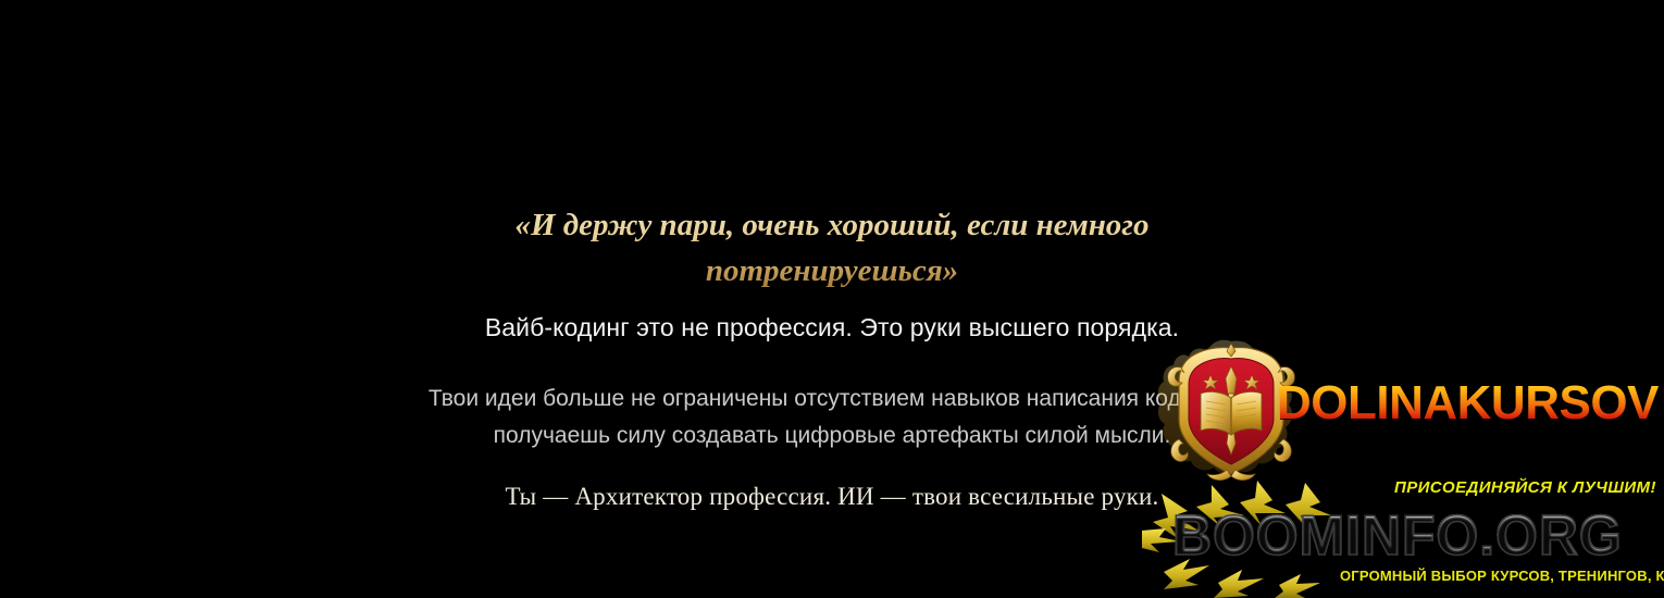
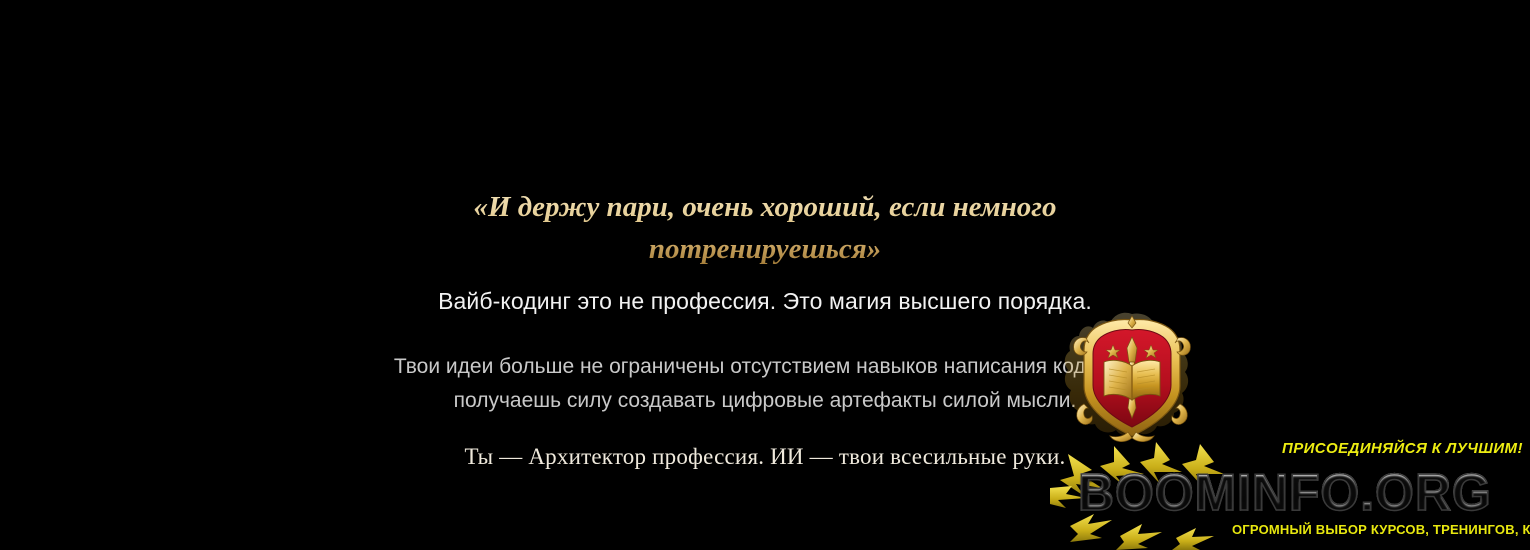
  «И держу пари, очень хороший, если немного потренируешься»
- Вайб-кодинг это не профессия. Это руки высшего порядка.
+ Вайб-кодинг это не профессия. Это магия высшего порядка.
  Твои идеи больше не ограничены отсутствием навыков написания код получаешь силу создавать цифровые артефакты силой мысли.
  Ты — Архитектор профессия. ИИ — твои всесильные руки.
- DOLINAKURSOV
  ПРИСОЕДИНЯЙСЯ К ЛУЧШИМ!
  BOOMINFO.ORG
  ОГРОМНЫЙ ВЫБОР КУРСОВ, ТРЕНИНГОВ, К
